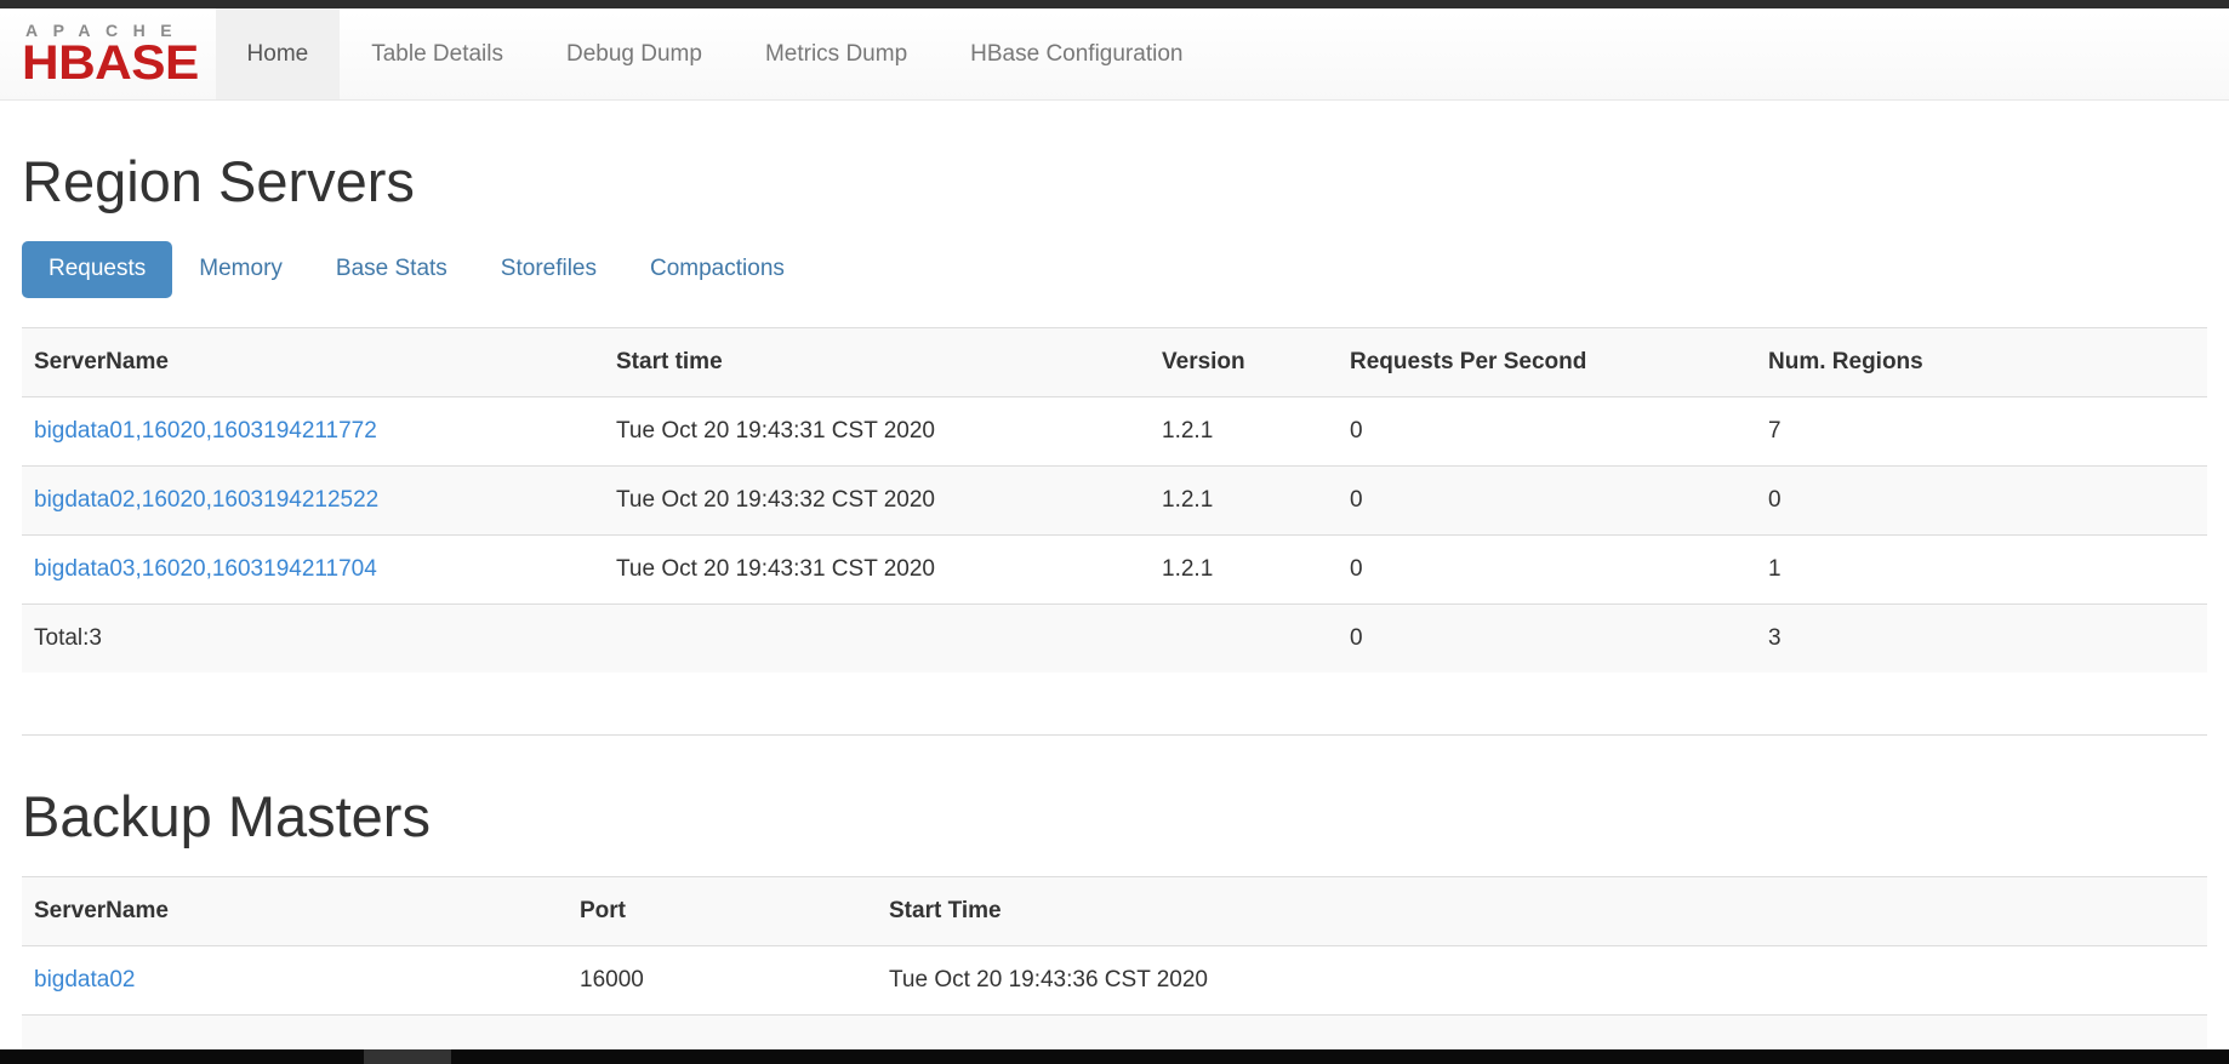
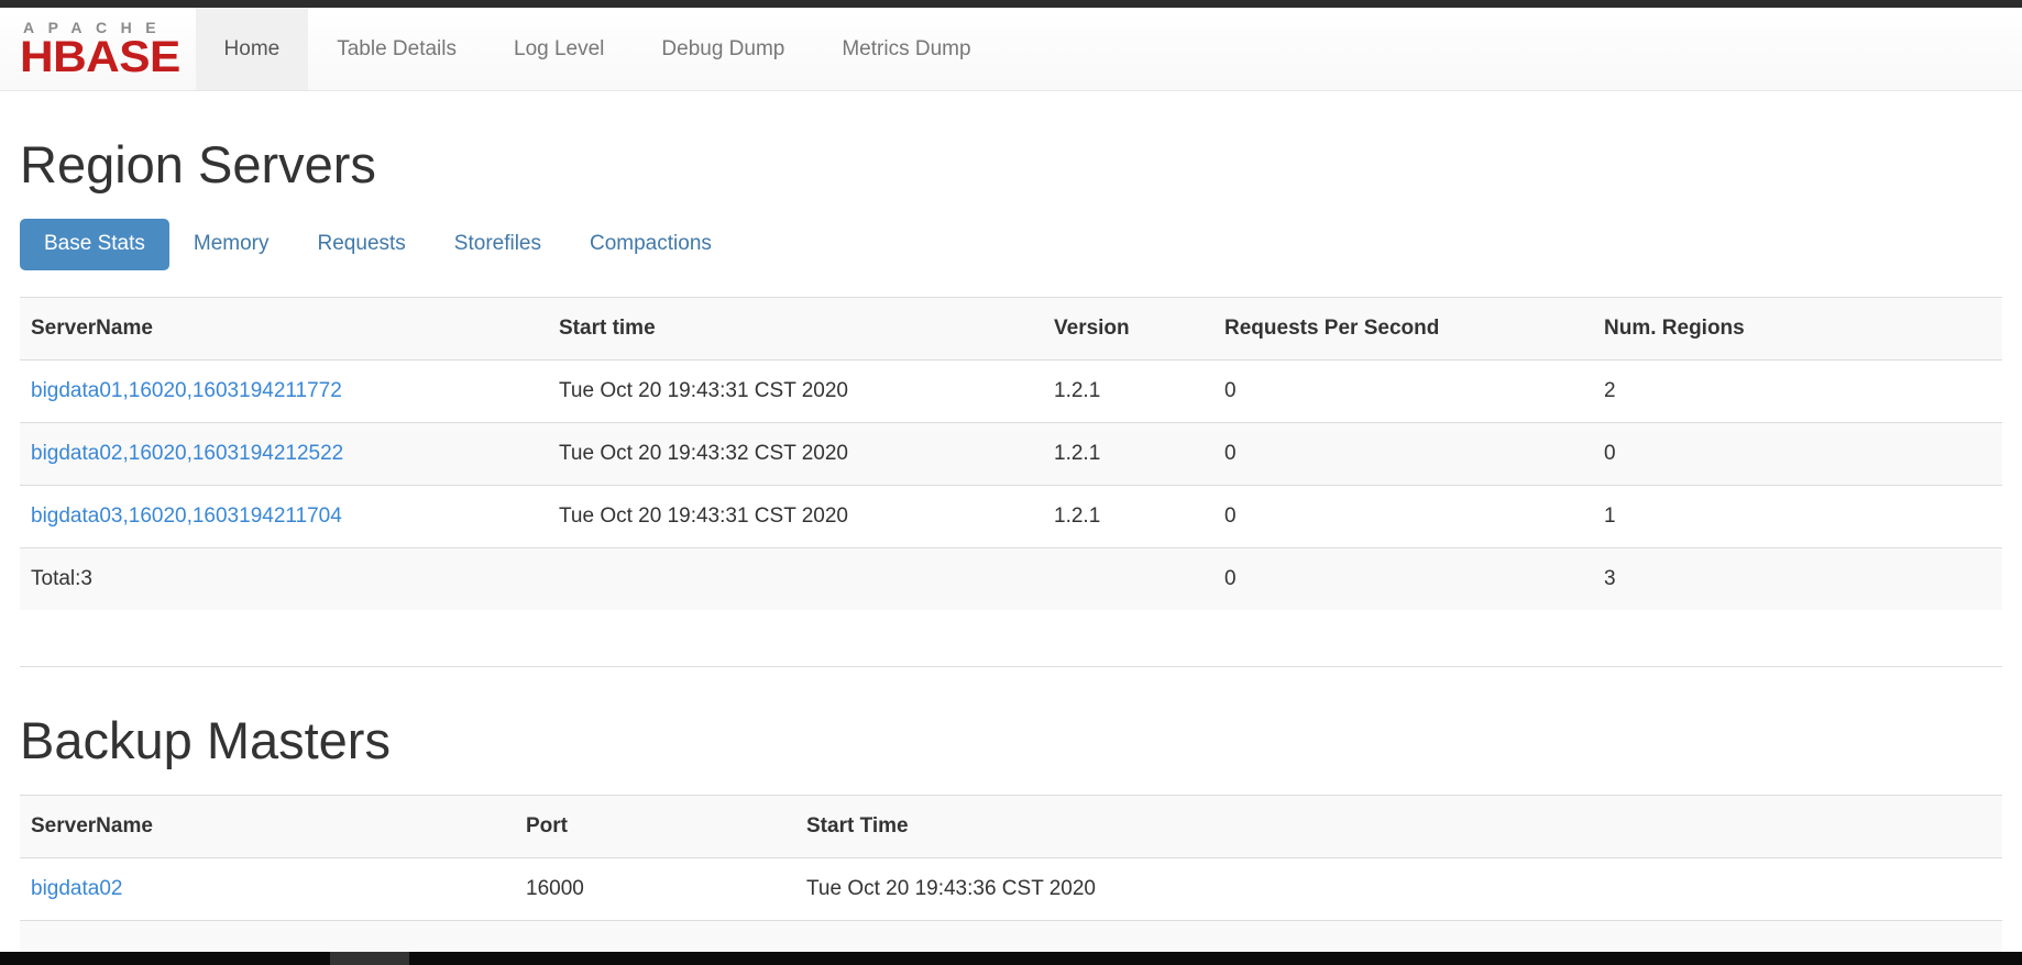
  APACHE
  HBASE
  Home
  Table Details
+ Log Level
  Debug Dump
  Metrics Dump
- HBase Configuration
  Region Servers
- Requests
+ Base Stats
  Memory
- Base Stats
+ Requests
  Storefiles
  Compactions
  ServerName	Start time	Version	Requests Per Second	Num. Regions
- bigdata01,16020,1603194211772	Tue Oct 20 19:43:31 CST 2020	1.2.1	0	7
+ bigdata01,16020,1603194211772	Tue Oct 20 19:43:31 CST 2020	1.2.1	0	2
  bigdata02,16020,1603194212522	Tue Oct 20 19:43:32 CST 2020	1.2.1	0	0
  bigdata03,16020,1603194211704	Tue Oct 20 19:43:31 CST 2020	1.2.1	0	1
  Total:3			0	3
  Backup Masters
  ServerName	Port	Start Time
  bigdata02	16000	Tue Oct 20 19:43:36 CST 2020
